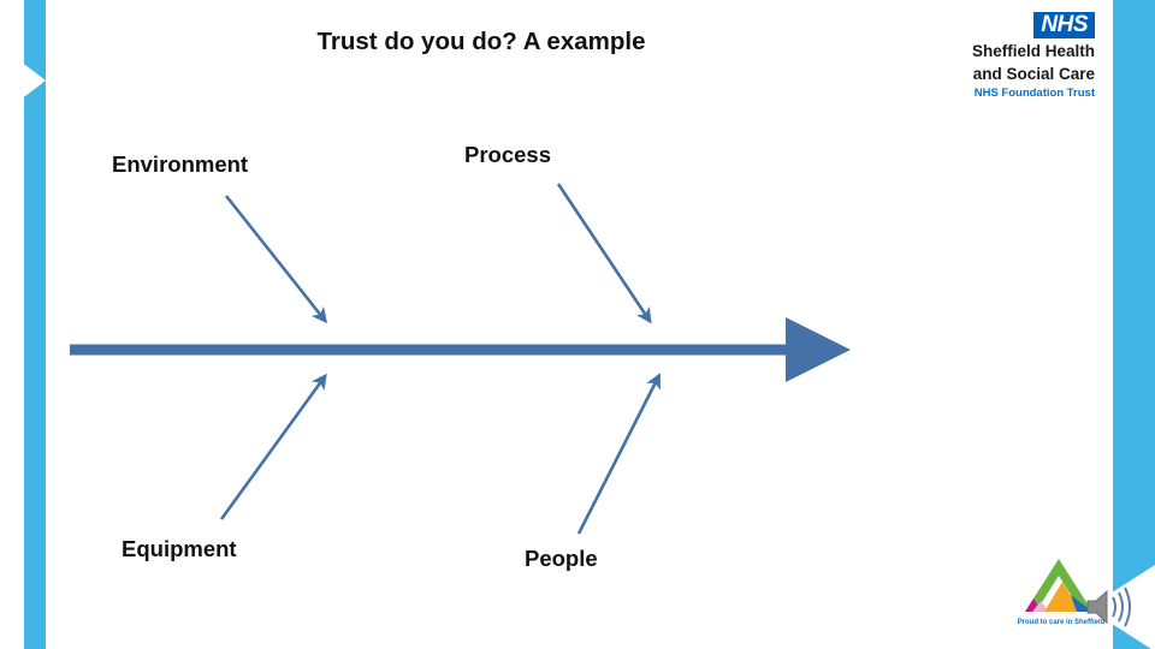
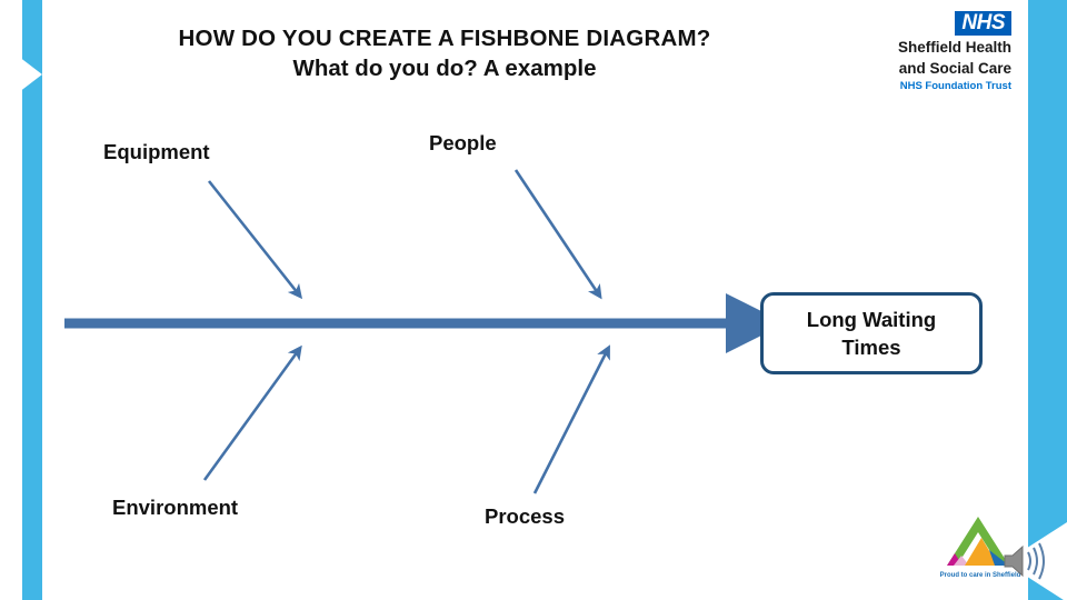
+ HOW DO YOU CREATE A FISHBONE DIAGRAM?
- Trust do you do? A example
+ What do you do? A example
- Environment
+ Equipment
- Process
+ People
- Equipment
+ Environment
- People
+ Process
+ Long Waiting
+ Times
  NHS
  Sheffield Health
  and Social Care
  NHS Foundation Trust
